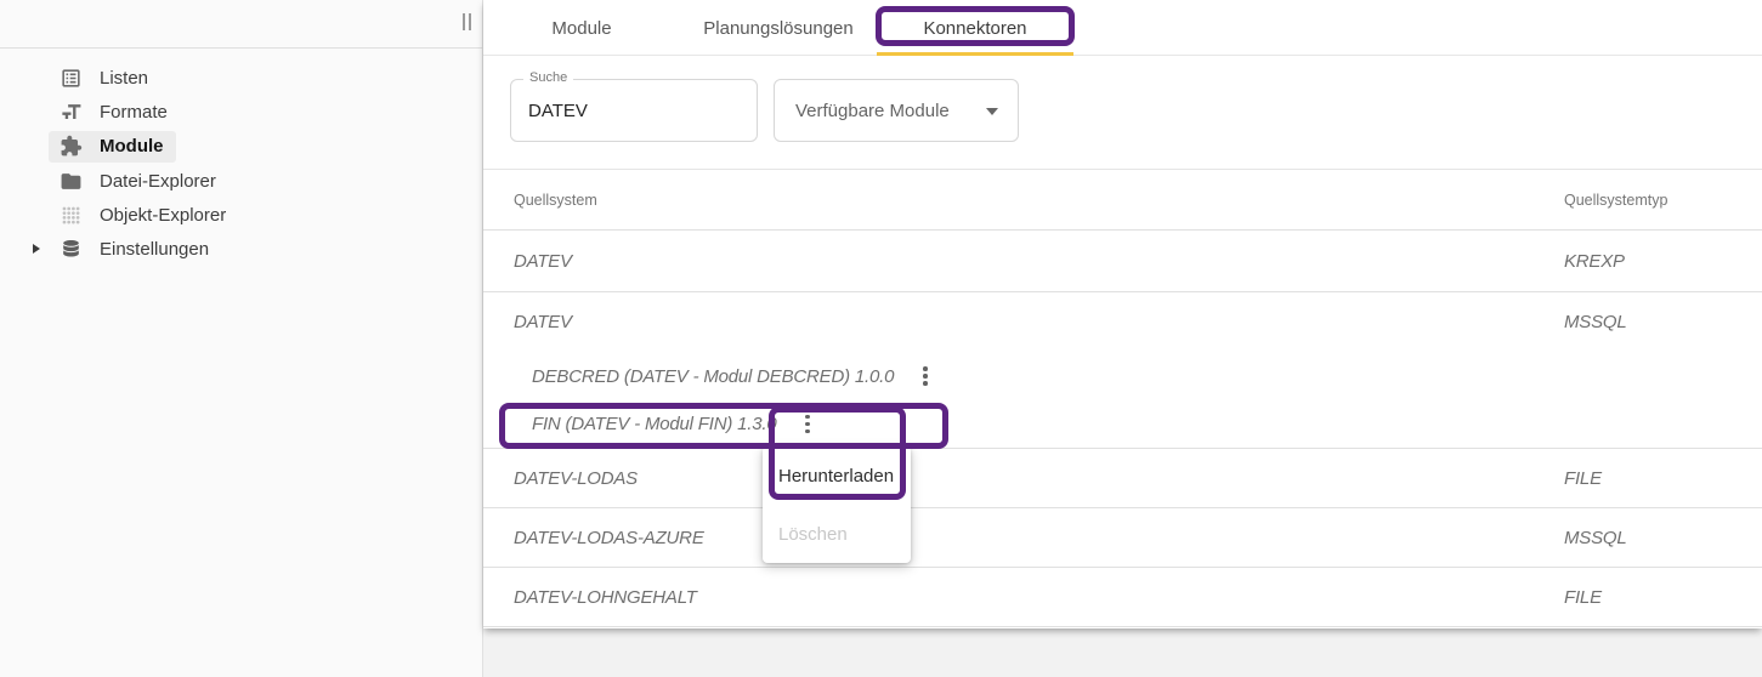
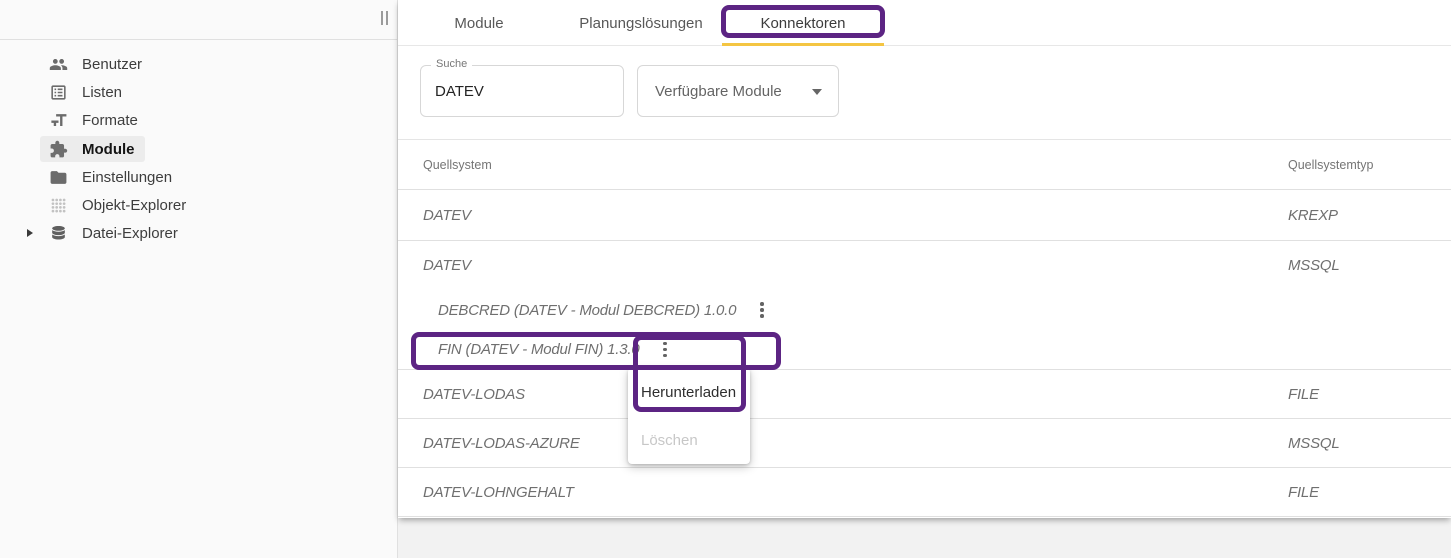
+ Benutzer
  Listen
  Formate
  Module
- Datei-Explorer
+ Einstellungen
  Objekt-Explorer
- Einstellungen
+ Datei-Explorer
  Module
  Planungslösungen
  Konnektoren
  Suche
  DATEV
  Verfügbare Module
  Quellsystem
  Quellsystemtyp
  DATEV
  KREXP
  DATEV
  MSSQL
  DEBCRED (DATEV - Modul DEBCRED) 1.0.0
  FIN (DATEV - Modul FIN) 1.3.0
  DATEV-LODAS
  FILE
  DATEV-LODAS-AZURE
  MSSQL
  DATEV-LOHNGEHALT
  FILE
  Herunterladen
  Löschen
